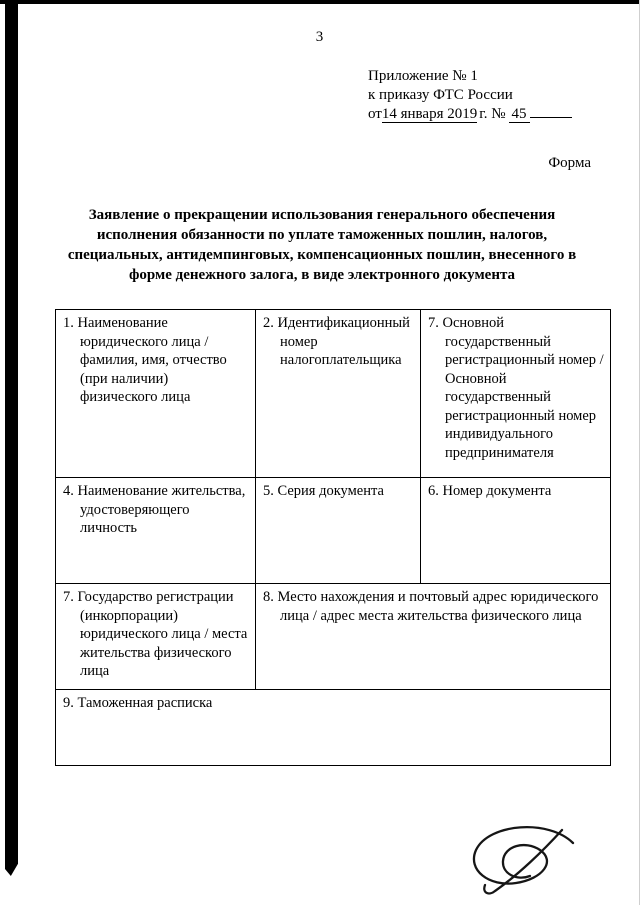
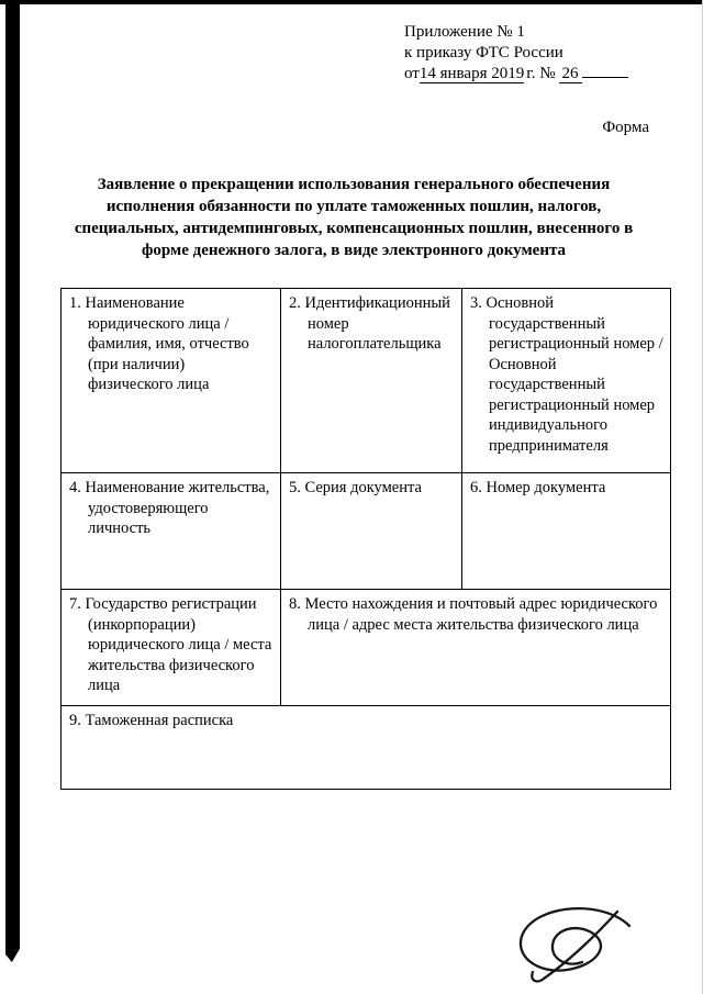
- 3
  Приложение № 1
  к приказу ФТС России
- от14 января 2019 г. № 45
+ от14 января 2019 г. № 26
  Форма
  Заявление о прекращении использования генерального обеспечения исполнения обязанности по уплате таможенных пошлин, налогов, специальных, антидемпинговых, компенсационных пошлин, внесенного в форме денежного залога, в виде электронного документа
- 1. Наименование юридического лица / фамилия, имя, отчество (при наличии) физического лица	2. Идентификационный номер налогоплательщика	7. Основной государственный регистрационный номер / Основной государственный регистрационный номер индивидуального предпринимателя
+ 1. Наименование юридического лица / фамилия, имя, отчество (при наличии) физического лица	2. Идентификационный номер налогоплательщика	3. Основной государственный регистрационный номер / Основной государственный регистрационный номер индивидуального предпринимателя
  4. Наименование жительства, удостоверяющего личность	5. Серия документа	6. Номер документа
  7. Государство регистрации (инкорпорации) юридического лица / места жительства физического лица	8. Место нахождения и почтовый адрес юридического лица / адрес места жительства физического лица
  9. Таможенная расписка
